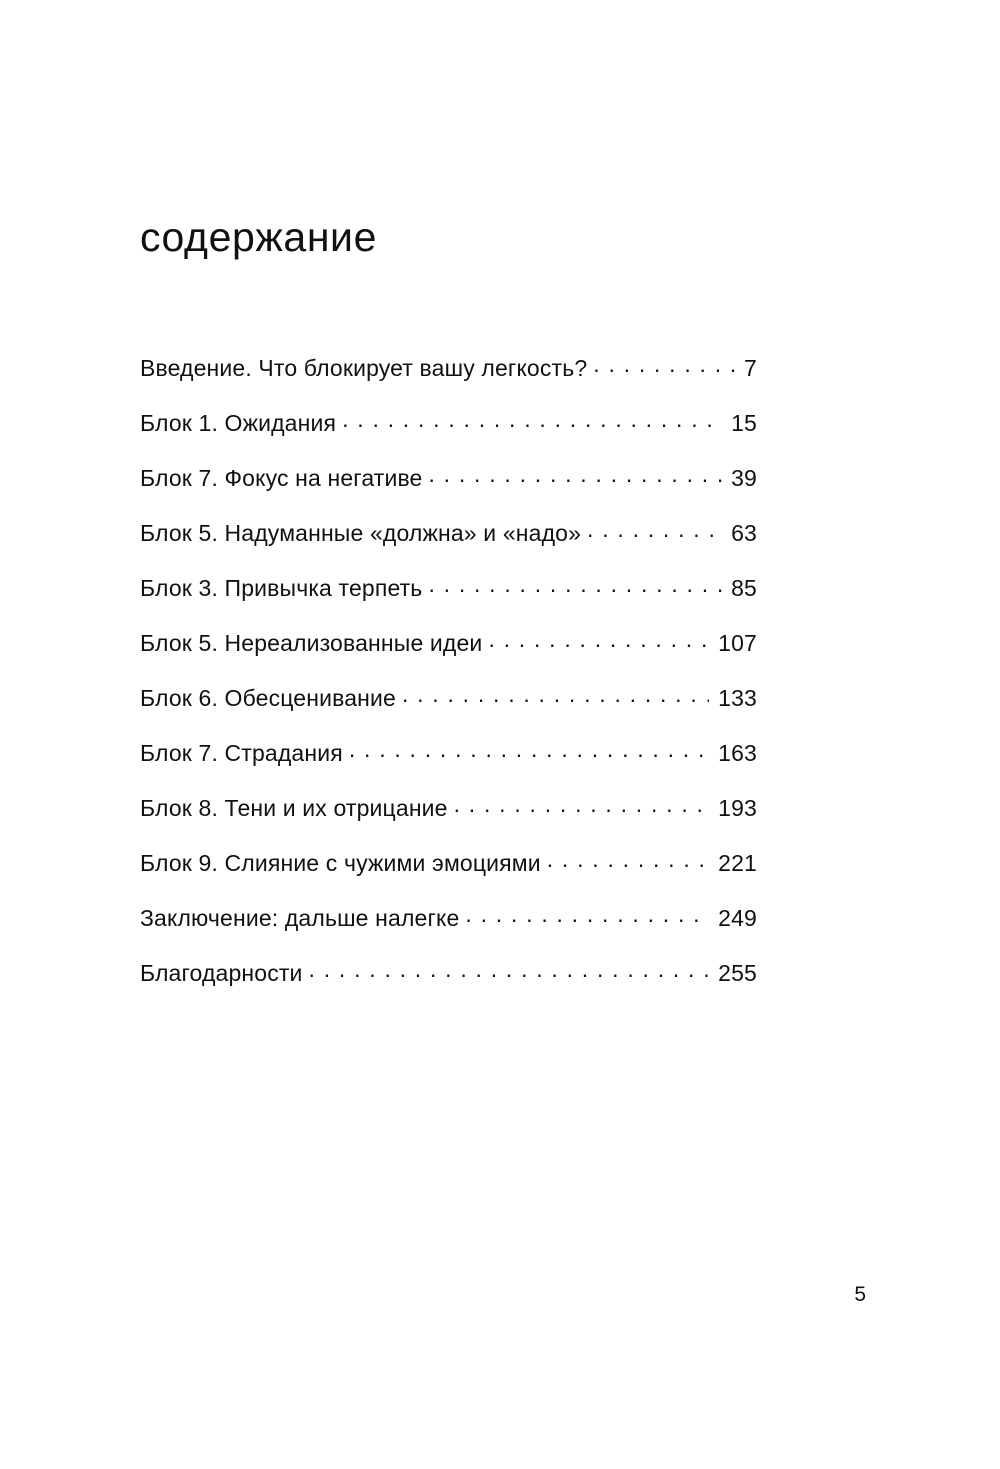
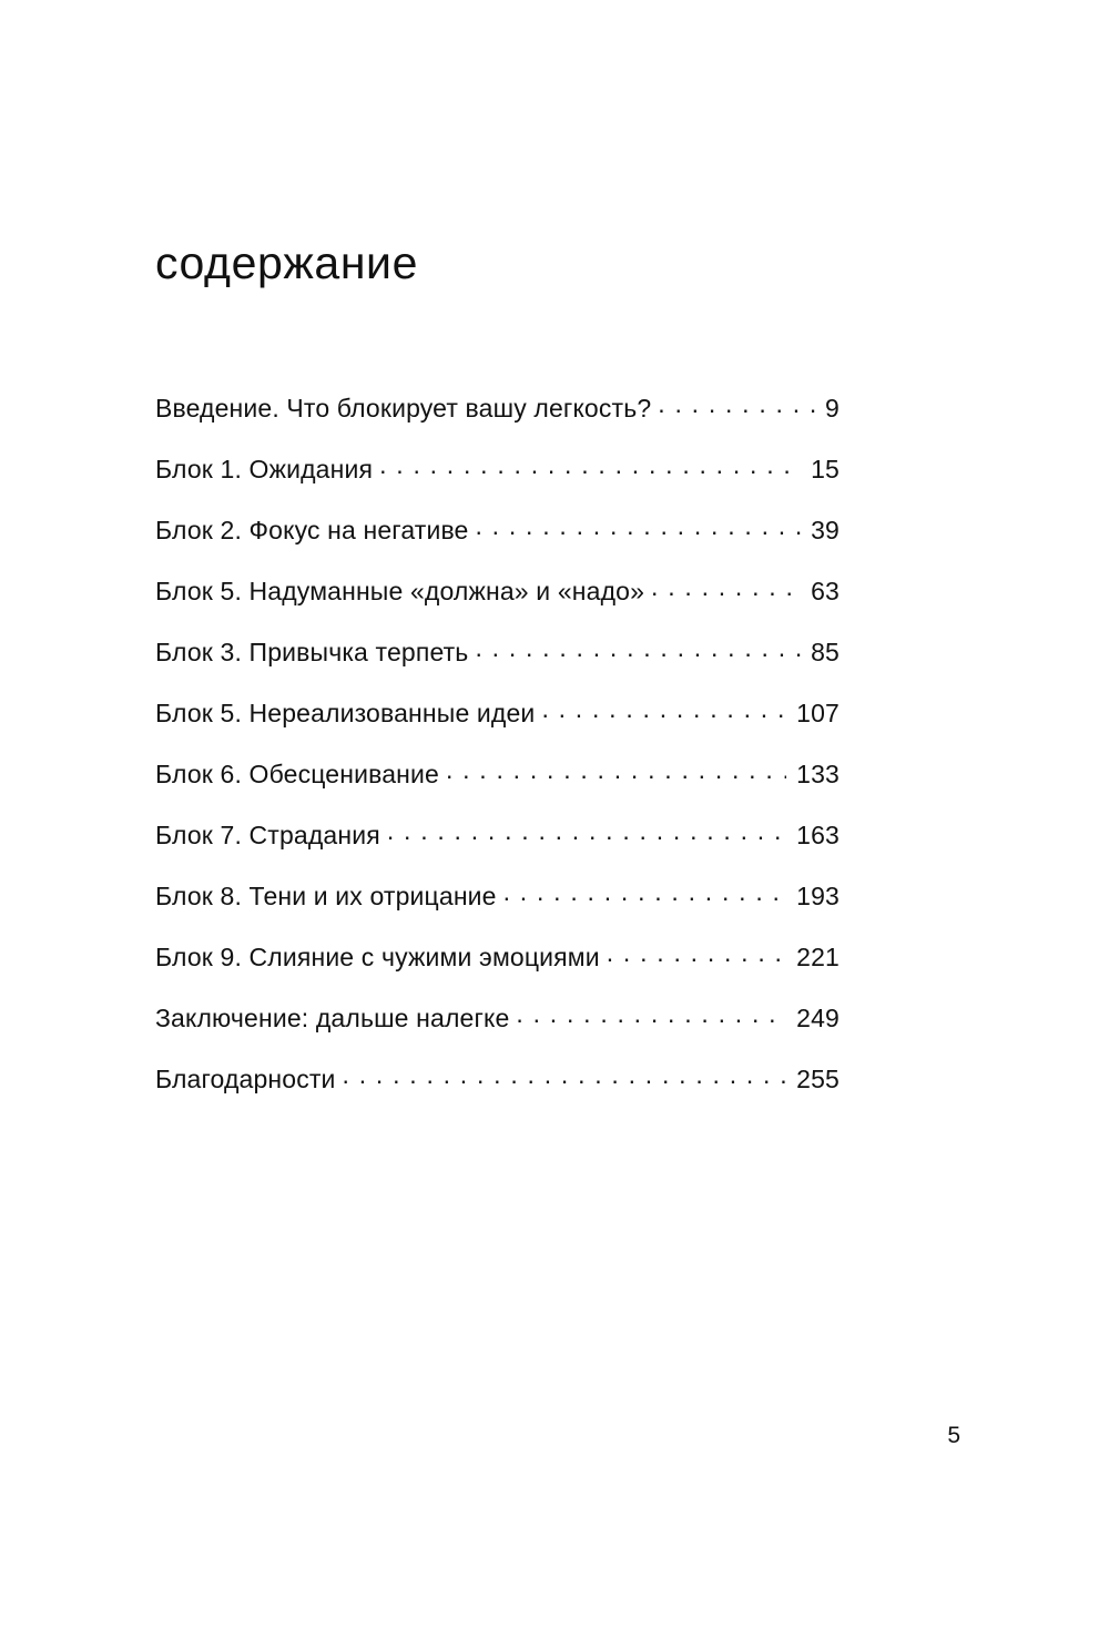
  содержание
  Введение. Что блокирует вашу легкость?
- 7
+ 9
  Блок 1. Ожидания
  15
- Блок 7. Фокус на негативе
+ Блок 2. Фокус на негативе
  39
  Блок 5. Надуманные «должна» и «надо»
  63
  Блок 3. Привычка терпеть
  85
  Блок 5. Нереализованные идеи
  107
  Блок 6. Обесценивание
  133
  Блок 7. Страдания
  163
  Блок 8. Тени и их отрицание
  193
  Блок 9. Слияние с чужими эмоциями
  221
  Заключение: дальше налегке
  249
  Благодарности
  255
  5
